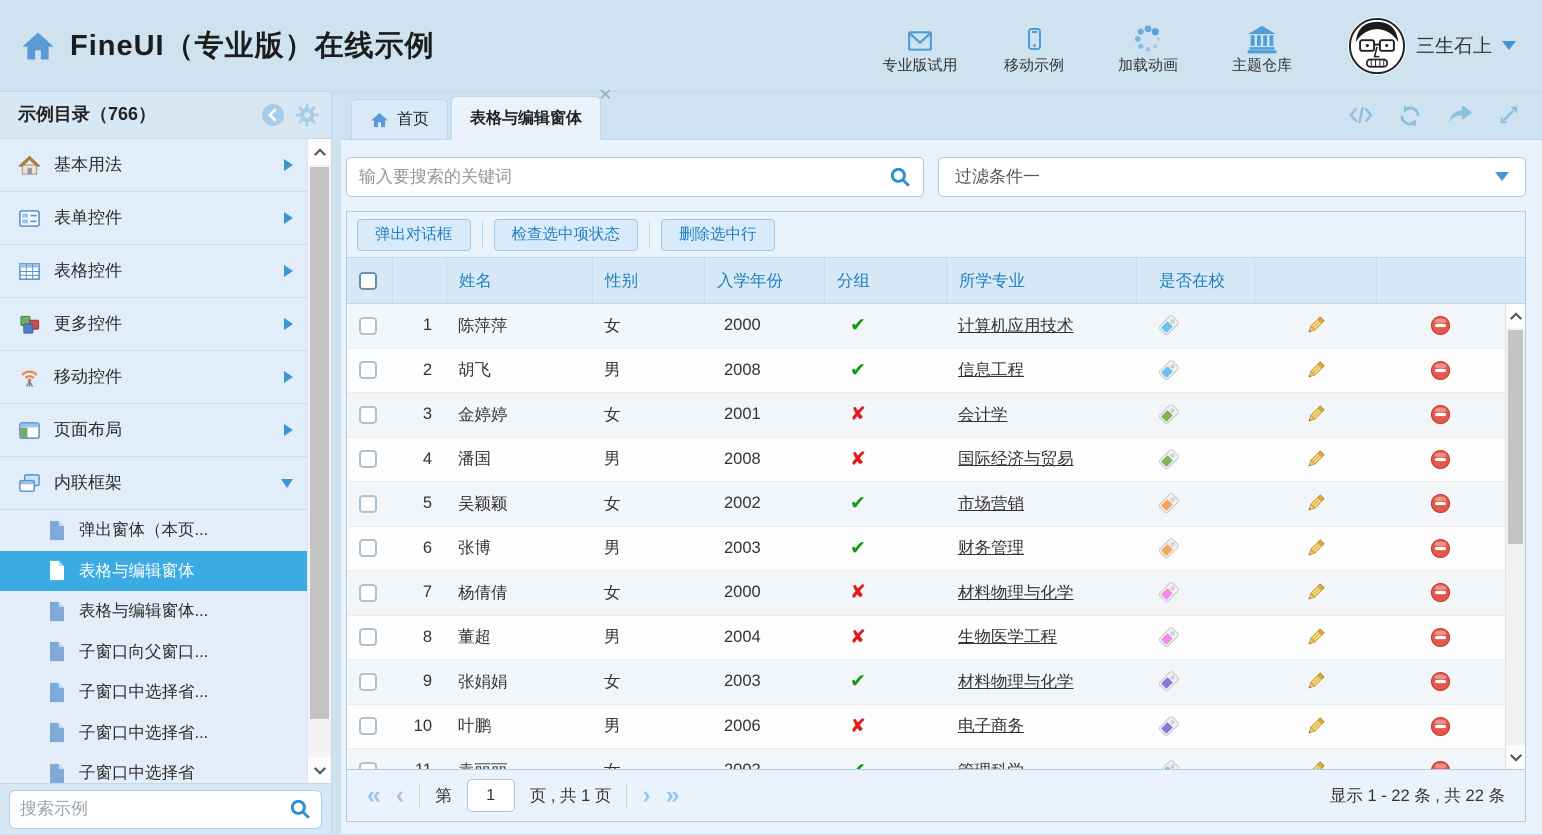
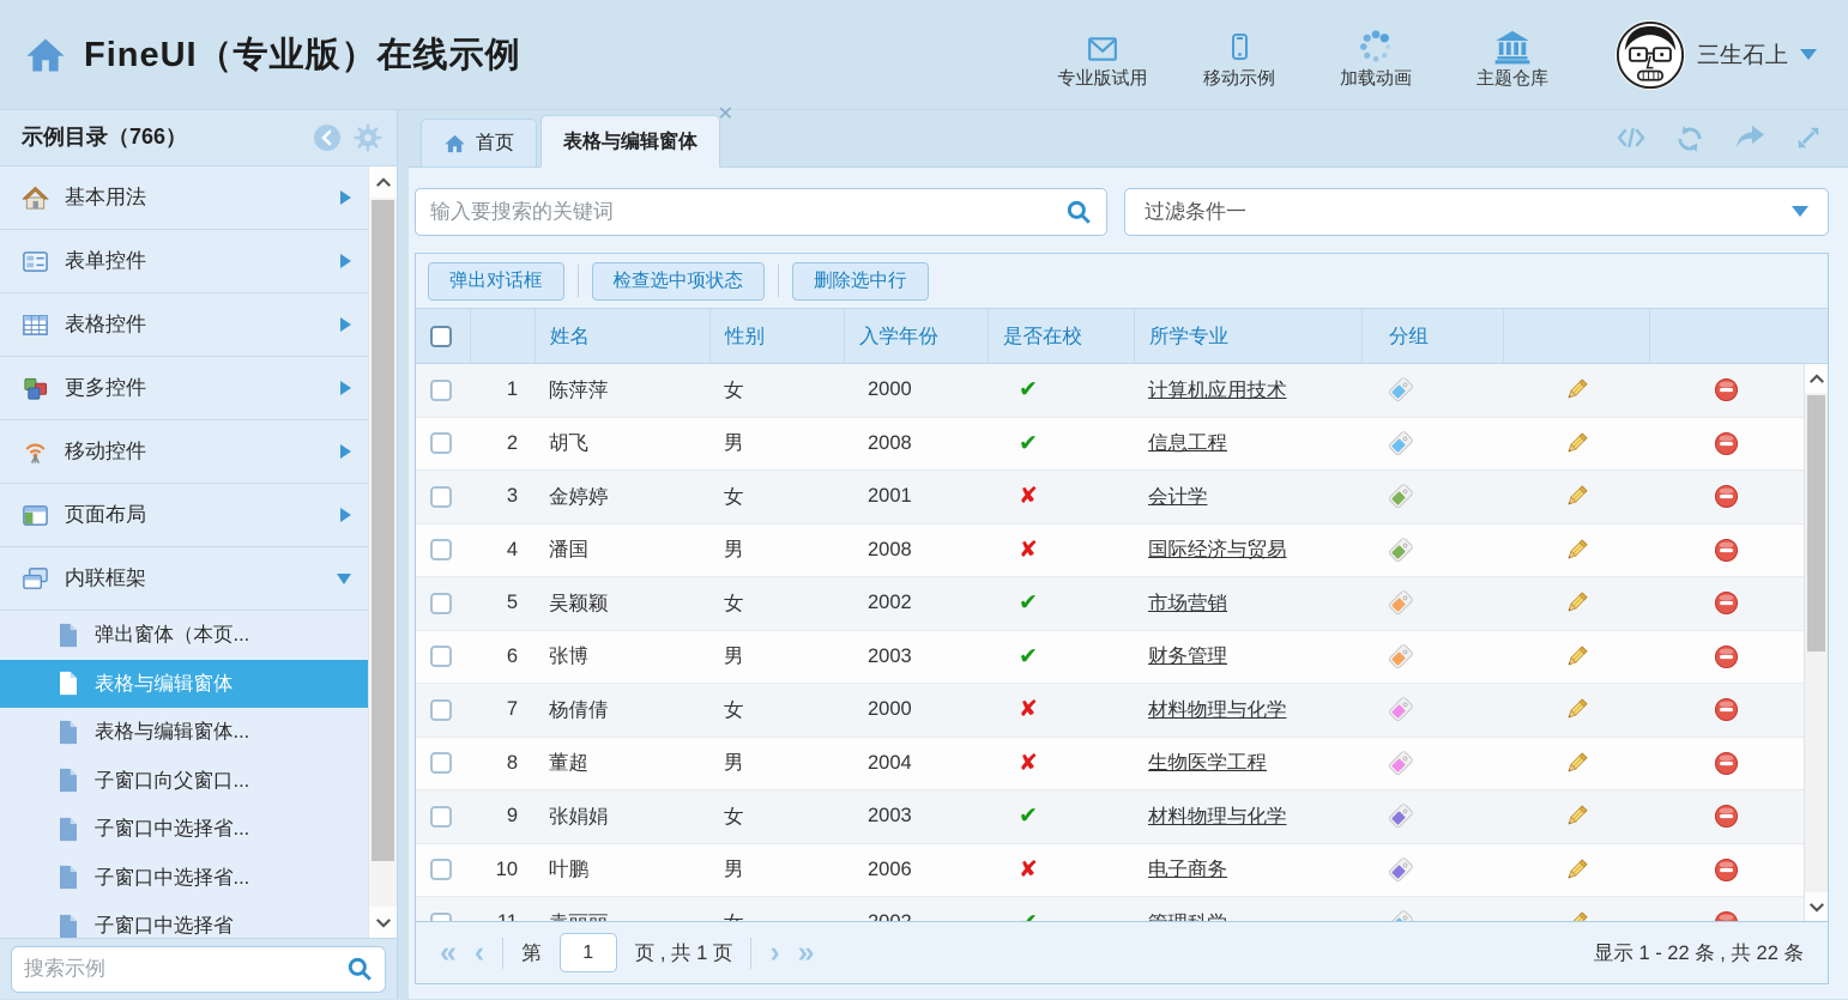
  FineUI（专业版）在线示例
  专业版试用
  移动示例
  加载动画
  主题仓库
  三生石上
  示例目录（766）
  基本用法
  表单控件
  表格控件
  更多控件
  移动控件
  页面布局
  内联框架
  弹出窗体（本页...
  表格与编辑窗体
  表格与编辑窗体...
  子窗口向父窗口...
  子窗口中选择省...
  子窗口中选择省...
  子窗口中选择省
  搜索示例
  首页
  表格与编辑窗体
  ✕
  输入要搜索的关键词
  过滤条件一
  弹出对话框
  检查选中项状态
  删除选中行
  姓名
  性别
  入学年份
- 分组
+ 是否在校
  所学专业
- 是否在校
+ 分组
  1
  陈萍萍
  女
  2000
  ✔
  计算机应用技术
  2
  胡飞
  男
  2008
  ✔
  信息工程
  3
  金婷婷
  女
  2001
  ✘
  会计学
  4
  潘国
  男
  2008
  ✘
  国际经济与贸易
  5
  吴颖颖
  女
  2002
  ✔
  市场营销
  6
  张博
  男
  2003
  ✔
  财务管理
  7
  杨倩倩
  女
  2000
  ✘
  材料物理与化学
  8
  董超
  男
  2004
  ✘
  生物医学工程
  9
  张娟娟
  女
  2003
  ✔
  材料物理与化学
  10
  叶鹏
  男
  2006
  ✘
  电子商务
  «
  ‹
  第
  1
  页 , 共 1 页
  ›
  »
  显示 1 - 22 条 , 共 22 条
